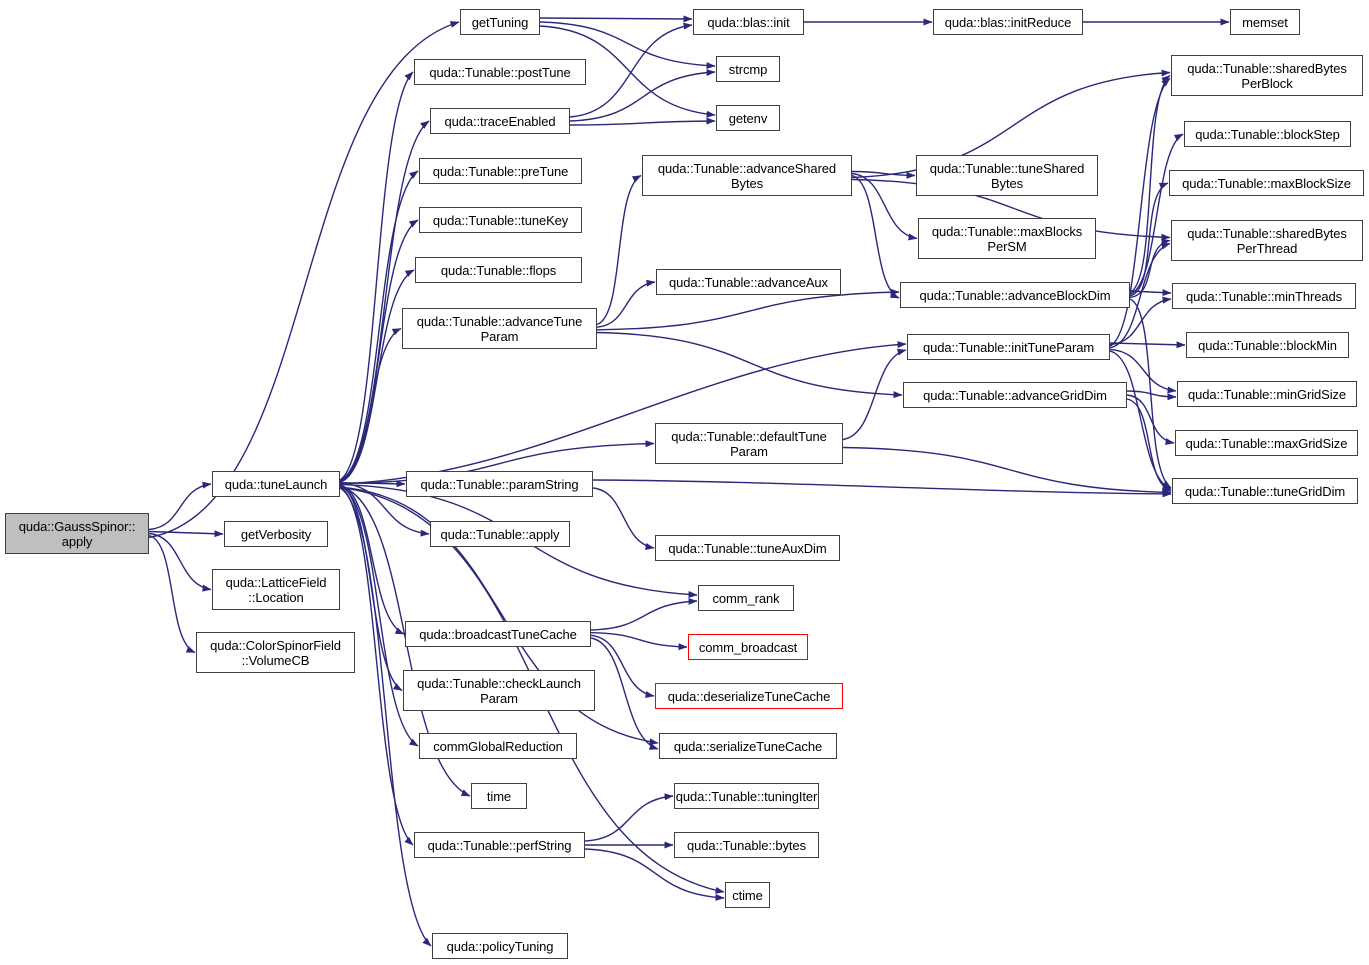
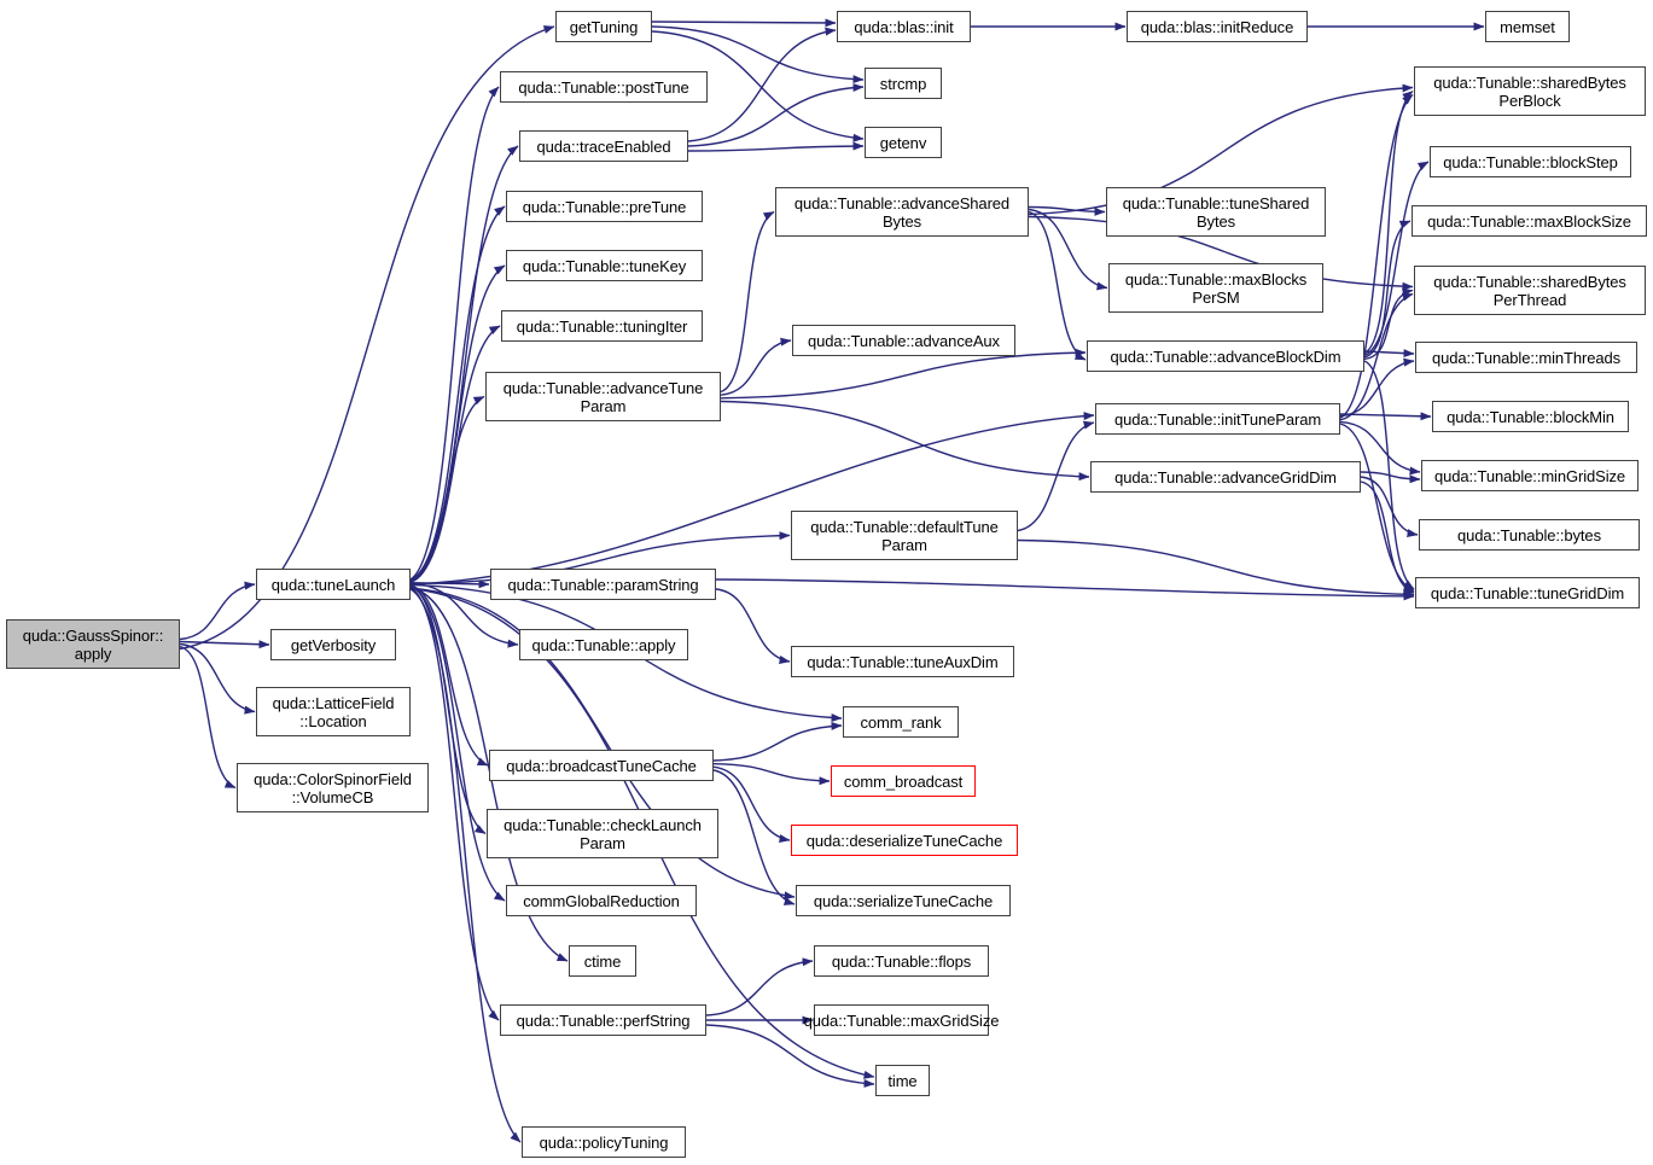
  quda::GaussSpinor::
  apply
  quda::tuneLaunch
  getVerbosity
  quda::LatticeField
  ::Location
  quda::ColorSpinorField
  ::VolumeCB
  getTuning
  quda::Tunable::postTune
  quda::traceEnabled
  quda::Tunable::preTune
  quda::Tunable::tuneKey
- quda::Tunable::flops
+ quda::Tunable::tuningIter
  quda::Tunable::advanceTune
  Param
  quda::Tunable::paramString
  quda::Tunable::apply
  quda::broadcastTuneCache
  quda::Tunable::checkLaunch
  Param
  commGlobalReduction
- time
+ ctime
  quda::Tunable::perfString
  quda::policyTuning
  quda::blas::init
  strcmp
  getenv
  quda::Tunable::advanceShared
  Bytes
  quda::Tunable::advanceAux
  quda::Tunable::defaultTune
  Param
  quda::Tunable::tuneAuxDim
  comm_rank
  comm_broadcast
  quda::deserializeTuneCache
  quda::serializeTuneCache
- quda::Tunable::tuningIter
+ quda::Tunable::flops
- quda::Tunable::bytes
+ quda::Tunable::maxGridSize
- ctime
+ time
  quda::blas::initReduce
  quda::Tunable::tuneShared
  Bytes
  quda::Tunable::maxBlocks
  PerSM
  quda::Tunable::advanceBlockDim
  quda::Tunable::initTuneParam
  quda::Tunable::advanceGridDim
  quda::Tunable::sharedBytes
  PerBlock
  quda::Tunable::blockStep
  quda::Tunable::maxBlockSize
  quda::Tunable::sharedBytes
  PerThread
  quda::Tunable::minThreads
  quda::Tunable::blockMin
  quda::Tunable::minGridSize
- quda::Tunable::maxGridSize
+ quda::Tunable::bytes
  quda::Tunable::tuneGridDim
  memset
